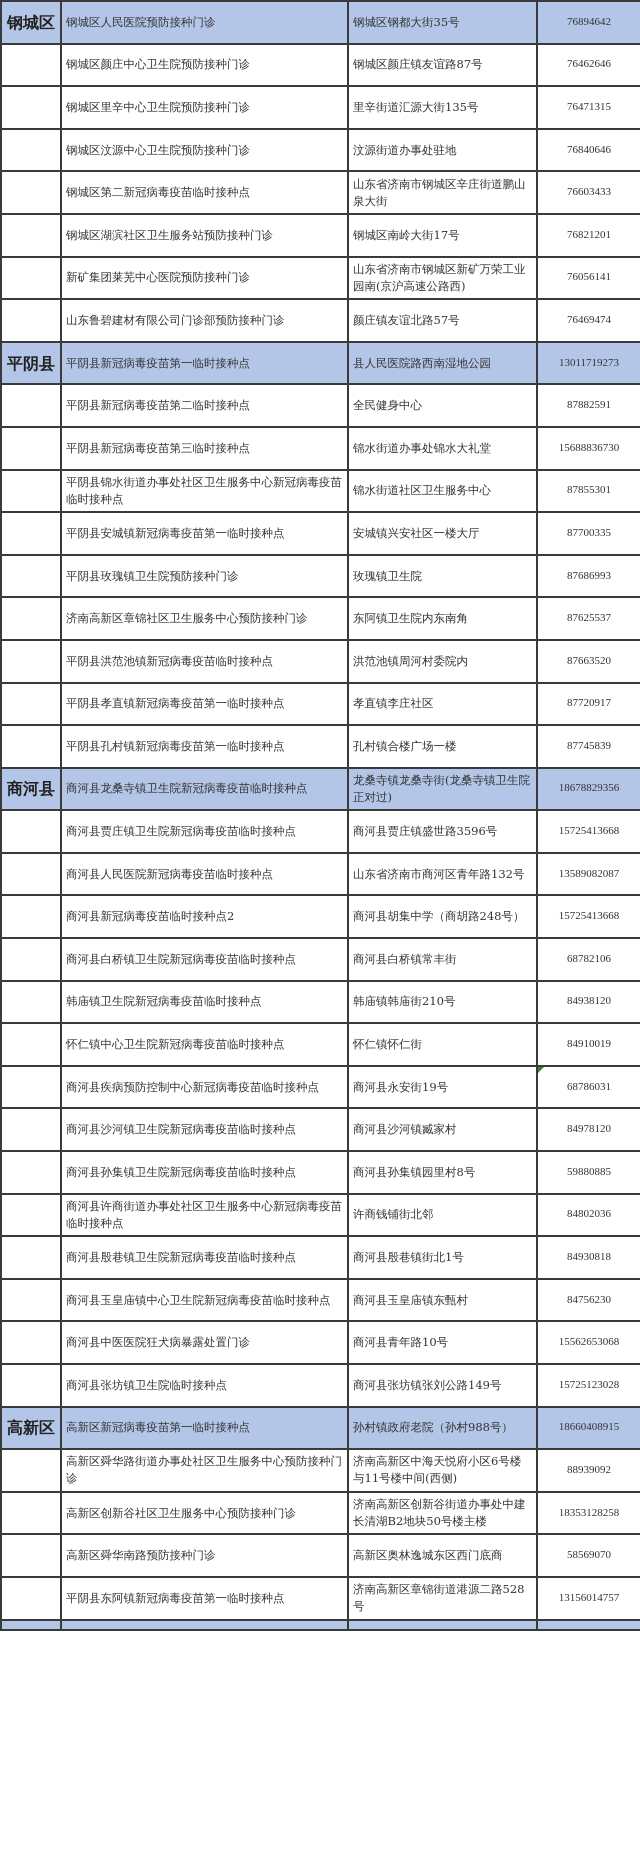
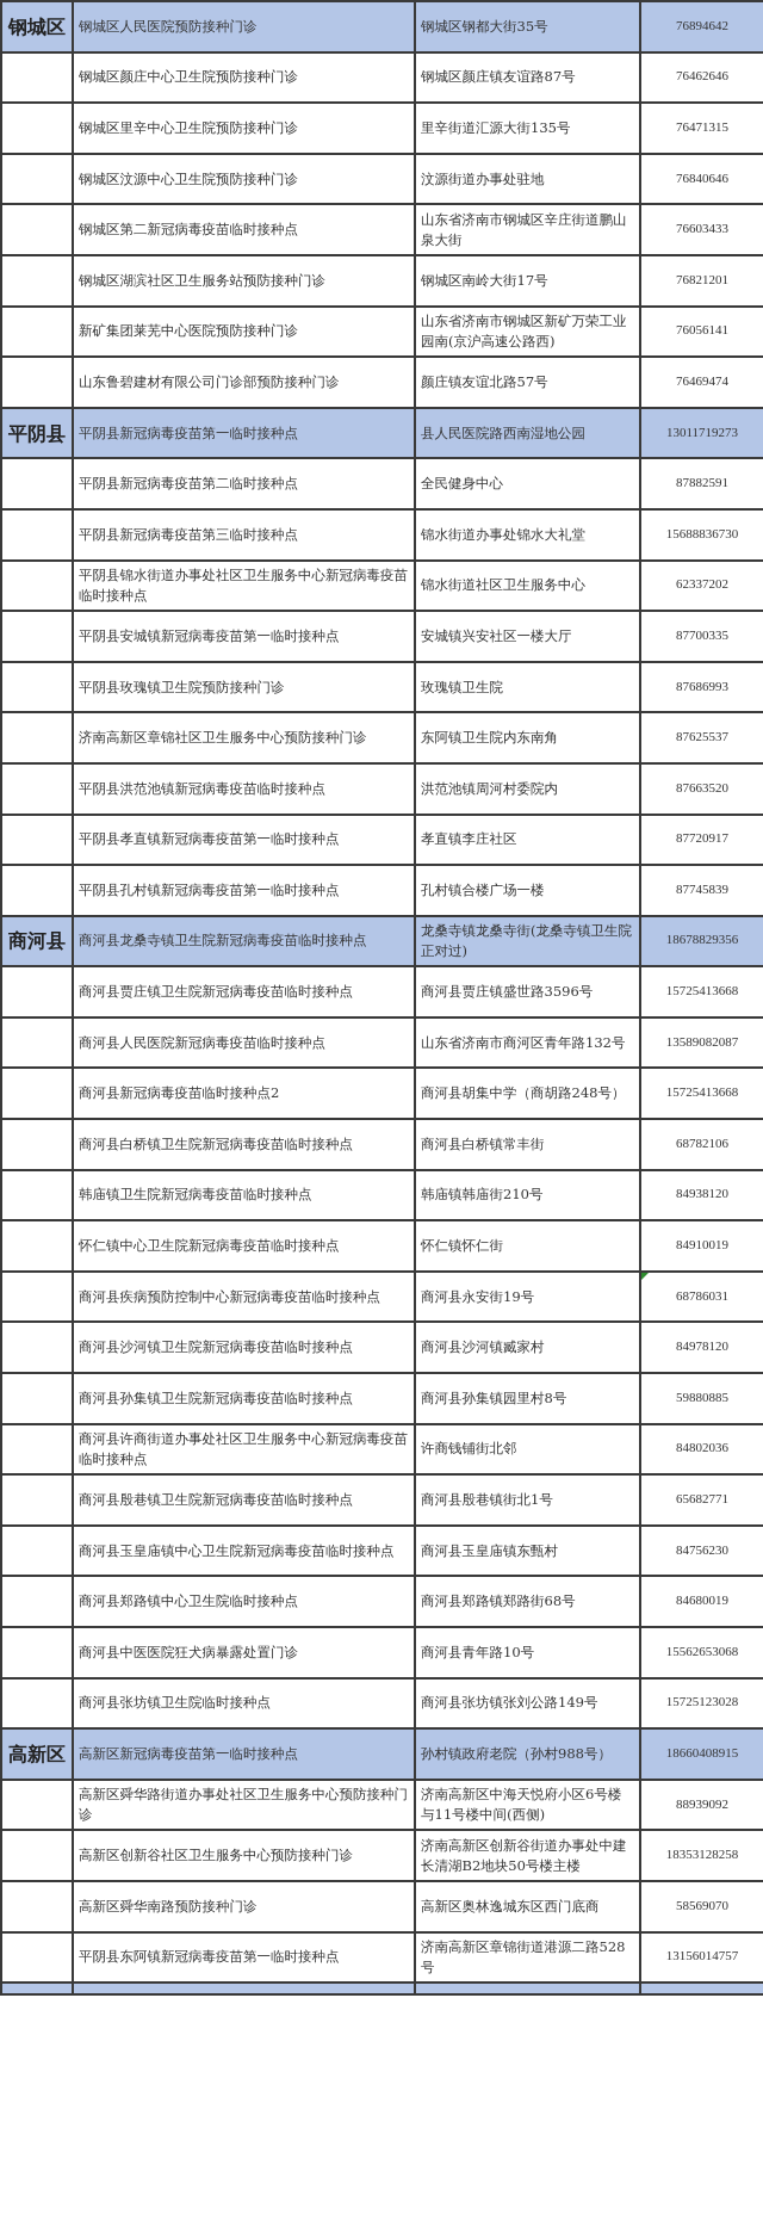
  钢城区	钢城区人民医院预防接种门诊	钢城区钢都大街35号	76894642
  	钢城区颜庄中心卫生院预防接种门诊	钢城区颜庄镇友谊路87号	76462646
  	钢城区里辛中心卫生院预防接种门诊	里辛街道汇源大街135号	76471315
  	钢城区汶源中心卫生院预防接种门诊	汶源街道办事处驻地	76840646
  	钢城区第二新冠病毒疫苗临时接种点	山东省济南市钢城区辛庄街道鹏山泉大街	76603433
  	钢城区湖滨社区卫生服务站预防接种门诊	钢城区南岭大街17号	76821201
  	新矿集团莱芜中心医院预防接种门诊	山东省济南市钢城区新矿万荣工业园南(京沪高速公路西)	76056141
  	山东鲁碧建材有限公司门诊部预防接种门诊	颜庄镇友谊北路57号	76469474
  平阴县	平阴县新冠病毒疫苗第一临时接种点	县人民医院路西南湿地公园	13011719273
  	平阴县新冠病毒疫苗第二临时接种点	全民健身中心	87882591
  	平阴县新冠病毒疫苗第三临时接种点	锦水街道办事处锦水大礼堂	15688836730
- 	平阴县锦水街道办事处社区卫生服务中心新冠病毒疫苗临时接种点	锦水街道社区卫生服务中心	87855301
+ 	平阴县锦水街道办事处社区卫生服务中心新冠病毒疫苗临时接种点	锦水街道社区卫生服务中心	62337202
  	平阴县安城镇新冠病毒疫苗第一临时接种点	安城镇兴安社区一楼大厅	87700335
  	平阴县玫瑰镇卫生院预防接种门诊	玫瑰镇卫生院	87686993
  	济南高新区章锦社区卫生服务中心预防接种门诊	东阿镇卫生院内东南角	87625537
  	平阴县洪范池镇新冠病毒疫苗临时接种点	洪范池镇周河村委院内	87663520
  	平阴县孝直镇新冠病毒疫苗第一临时接种点	孝直镇李庄社区	87720917
  	平阴县孔村镇新冠病毒疫苗第一临时接种点	孔村镇合楼广场一楼	87745839
  商河县	商河县龙桑寺镇卫生院新冠病毒疫苗临时接种点	龙桑寺镇龙桑寺街(龙桑寺镇卫生院正对过)	18678829356
  	商河县贾庄镇卫生院新冠病毒疫苗临时接种点	商河县贾庄镇盛世路3596号	15725413668
  	商河县人民医院新冠病毒疫苗临时接种点	山东省济南市商河区青年路132号	13589082087
  	商河县新冠病毒疫苗临时接种点2	商河县胡集中学（商胡路248号）	15725413668
  	商河县白桥镇卫生院新冠病毒疫苗临时接种点	商河县白桥镇常丰街	68782106
  	韩庙镇卫生院新冠病毒疫苗临时接种点	韩庙镇韩庙街210号	84938120
  	怀仁镇中心卫生院新冠病毒疫苗临时接种点	怀仁镇怀仁街	84910019
  	商河县疾病预防控制中心新冠病毒疫苗临时接种点	商河县永安街19号	68786031
  	商河县沙河镇卫生院新冠病毒疫苗临时接种点	商河县沙河镇臧家村	84978120
  	商河县孙集镇卫生院新冠病毒疫苗临时接种点	商河县孙集镇园里村8号	59880885
  	商河县许商街道办事处社区卫生服务中心新冠病毒疫苗临时接种点	许商钱铺街北邻	84802036
- 	商河县殷巷镇卫生院新冠病毒疫苗临时接种点	商河县殷巷镇街北1号	84930818
+ 	商河县殷巷镇卫生院新冠病毒疫苗临时接种点	商河县殷巷镇街北1号	65682771
  	商河县玉皇庙镇中心卫生院新冠病毒疫苗临时接种点	商河县玉皇庙镇东甄村	84756230
+ 	商河县郑路镇中心卫生院临时接种点	商河县郑路镇郑路街68号	84680019
  	商河县中医医院狂犬病暴露处置门诊	商河县青年路10号	15562653068
  	商河县张坊镇卫生院临时接种点	商河县张坊镇张刘公路149号	15725123028
  高新区	高新区新冠病毒疫苗第一临时接种点	孙村镇政府老院（孙村988号）	18660408915
  	高新区舜华路街道办事处社区卫生服务中心预防接种门诊	济南高新区中海天悦府小区6号楼与11号楼中间(西侧)	88939092
  	高新区创新谷社区卫生服务中心预防接种门诊	济南高新区创新谷街道办事处中建长清湖B2地块50号楼主楼	18353128258
  	高新区舜华南路预防接种门诊	高新区奥林逸城东区西门底商	58569070
  	平阴县东阿镇新冠病毒疫苗第一临时接种点	济南高新区章锦街道港源二路528号	13156014757
